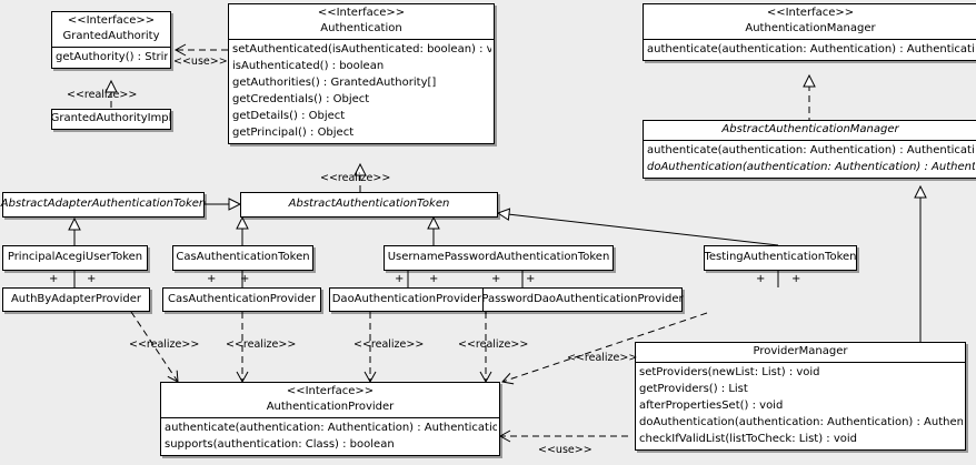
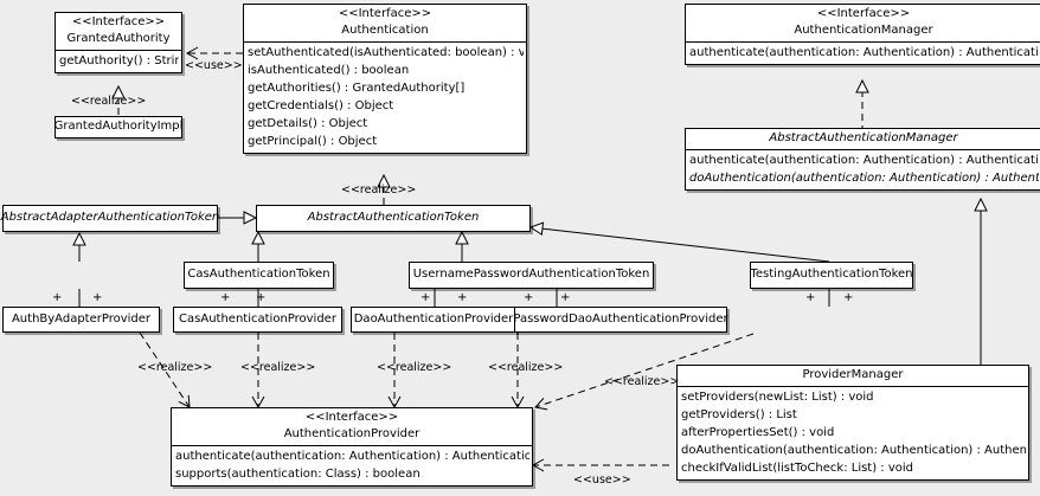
  <<Interface>>
  GrantedAuthority
  getAuthority() : Strin
  GrantedAuthorityImpl
  <<Interface>>
  Authentication
  setAuthenticated(isAuthenticated: boolean) : v
  isAuthenticated() : boolean
  getAuthorities() : GrantedAuthority[]
  getCredentials() : Object
  getDetails() : Object
  getPrincipal() : Object
  <<Interface>>
  AuthenticationManager
  authenticate(authentication: Authentication) : Authenticati
  AbstractAuthenticationManager
  authenticate(authentication: Authentication) : Authenticati
  doAuthentication(authentication: Authentication) : Authent
  AbstractAdapterAuthenticationToken
  AbstractAuthenticationToken
- PrincipalAcegiUserToken
  CasAuthenticationToken
  UsernamePasswordAuthenticationToken
  TestingAuthenticationToken
  AuthByAdapterProvider
  CasAuthenticationProvider
  DaoAuthenticationProvider
  PasswordDaoAuthenticationProvider
  <<Interface>>
  AuthenticationProvider
  authenticate(authentication: Authentication) : Authenticatio
  supports(authentication: Class) : boolean
  ProviderManager
  setProviders(newList: List) : void
  getProviders() : List
  afterPropertiesSet() : void
  doAuthentication(authentication: Authentication) : Authen
  checkIfValidList(listToCheck: List) : void
  <<use>>
  <<realize>>
  <<realize>>
  <<realize>>
  <<realize>>
  <<realize>>
  <<realize>>
  <<realize>>
  <<use>>
  +
  +
  +
  +
  +
  +
  +
  +
  +
  +
